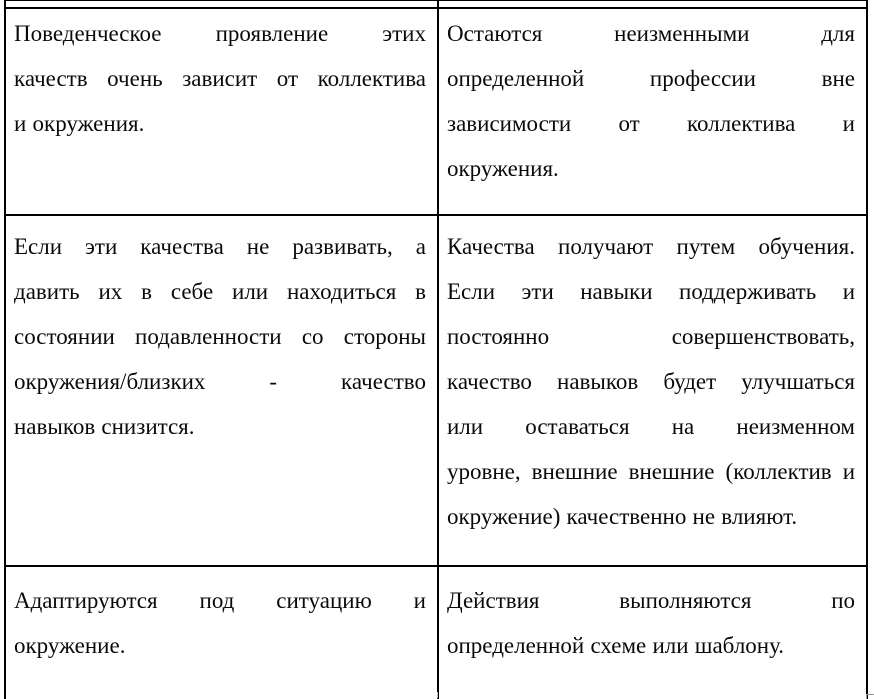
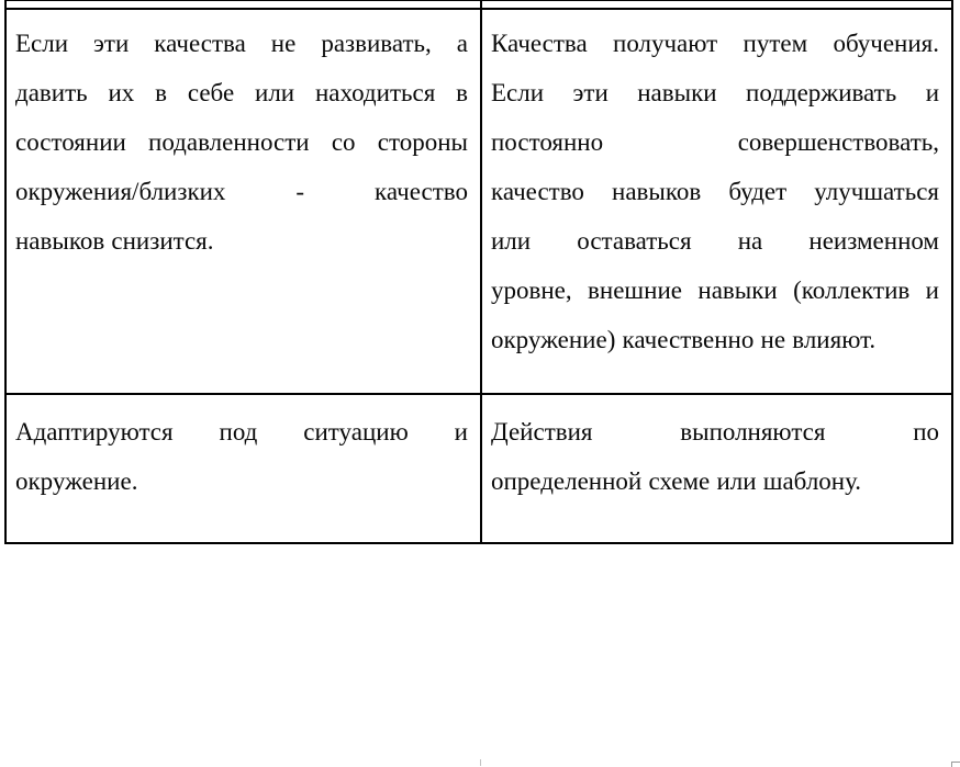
- Поведенческое проявление этих качеств очень зависит от коллектива и окружения.	Остаются неизменными для определенной профессии вне зависимости от коллектива и окружения.
- Если эти качества не развивать, а давить их в себе или находиться в состоянии подавленности со стороны окружения/близких - качество навыков снизится.	Качества получают путем обучения. Если эти навыки поддерживать и постоянно совершенствовать, качество навыков будет улучшаться или оставаться на неизменном уровне, внешние внешние (коллектив и окружение) качественно не влияют.
+ Если эти качества не развивать, а давить их в себе или находиться в состоянии подавленности со стороны окружения/близких - качество навыков снизится.	Качества получают путем обучения. Если эти навыки поддерживать и постоянно совершенствовать, качество навыков будет улучшаться или оставаться на неизменном уровне, внешние навыки (коллектив и окружение) качественно не влияют.
  Адаптируются под ситуацию и окружение.	Действия выполняются по определенной схеме или шаблону.
